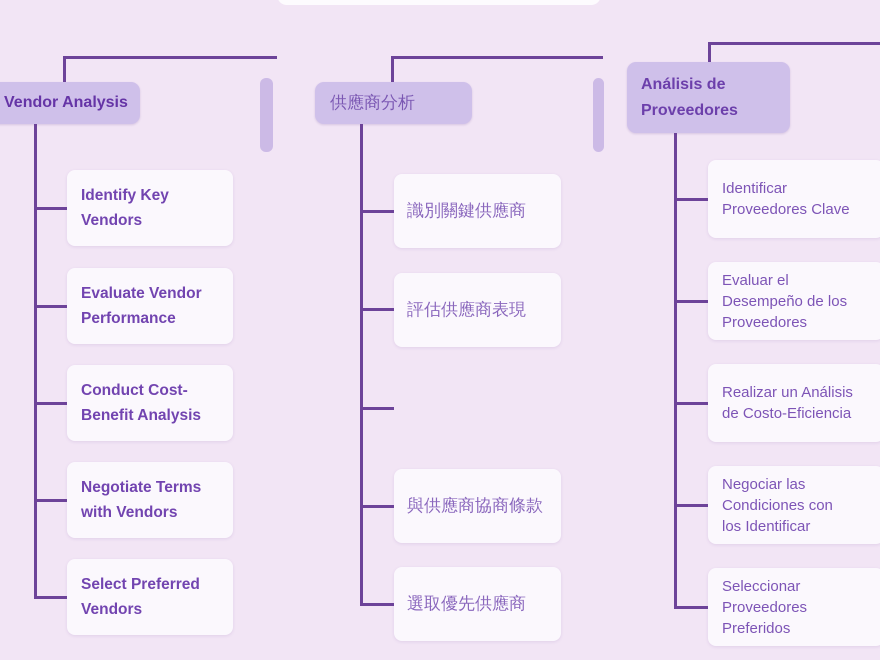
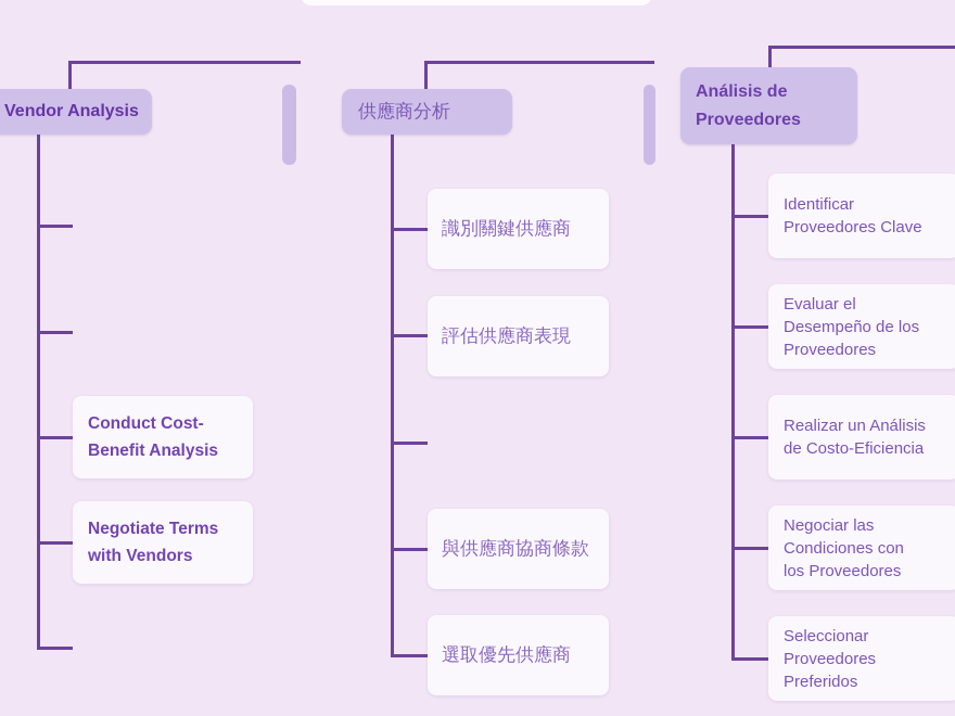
  Vendor Analysis
- Identify Key Vendors
- Evaluate Vendor Performance
  Conduct Cost-Benefit Analysis
  Negotiate Terms with Vendors
- Select Preferred Vendors
  供應商分析
  識別關鍵供應商
  評估供應商表現
  與供應商協商條款
  選取優先供應商
  Análisis de Proveedores
  Identificar Proveedores Clave
  Evaluar el Desempeño de los Proveedores
  Realizar un Análisis de Costo-Eficiencia
- Negociar las Condiciones con los Identificar
+ Negociar las Condiciones con los Proveedores
  Seleccionar Proveedores Preferidos
